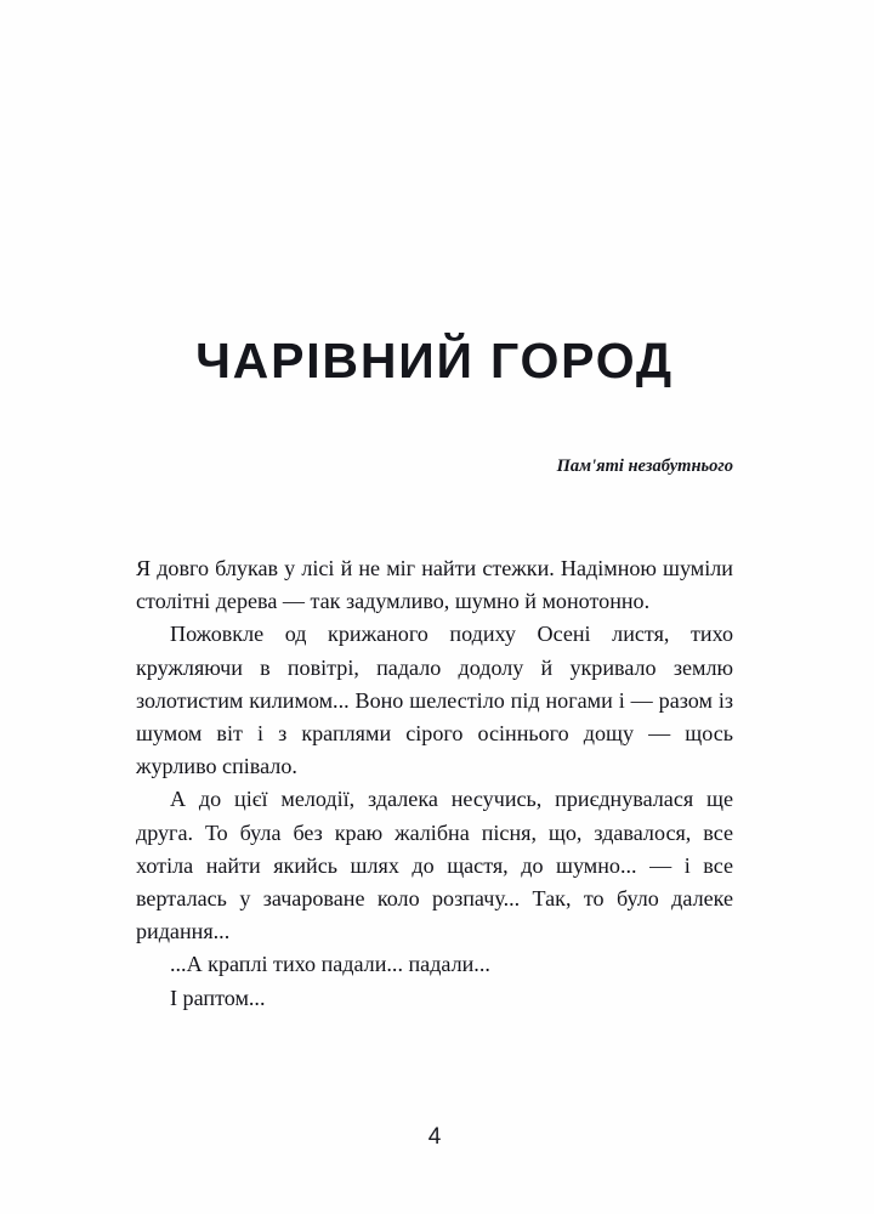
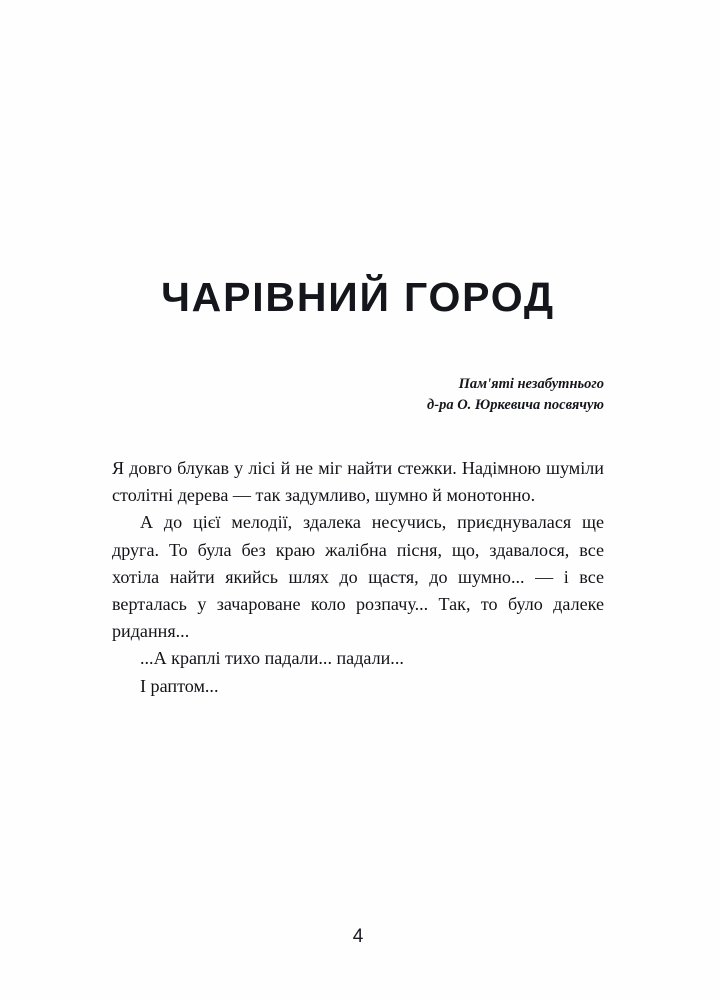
  ЧАРІВНИЙ ГОРОД
  Пам'яті незабутнього
+ д-ра О. Юркевича посвячую
  Я довго блукав у лісі й не міг найти стежки. Надімною шуміли столітні дерева — так задумливо, шумно й монотонно.
- Пожовкле од крижаного подиху Осені листя, тихо кружляючи в повітрі, падало додолу й укривало землю золотистим килимом... Воно шелестіло під ногами і — разом із шумом віт і з краплями сірого осіннього дощу — щось журливо співало.
  А до цієї мелодії, здалека несучись, приєднувалася ще друга. То була без краю жалібна пісня, що, здавалося, все хотіла найти якийсь шлях до щастя, до шумно... — і все верталась у зачароване коло розпачу... Так, то було далеке ридання...
  ...А краплі тихо падали... падали...
  І раптом...
  4
